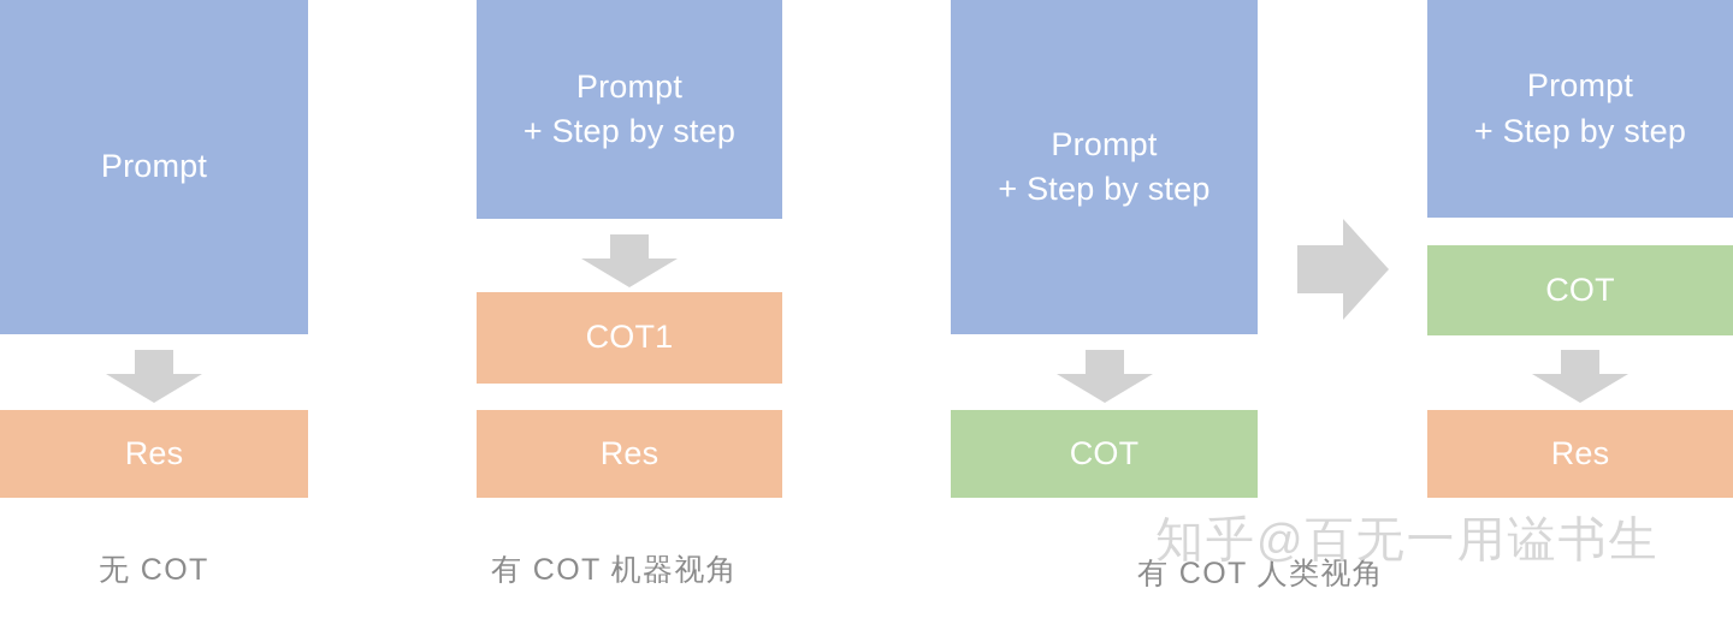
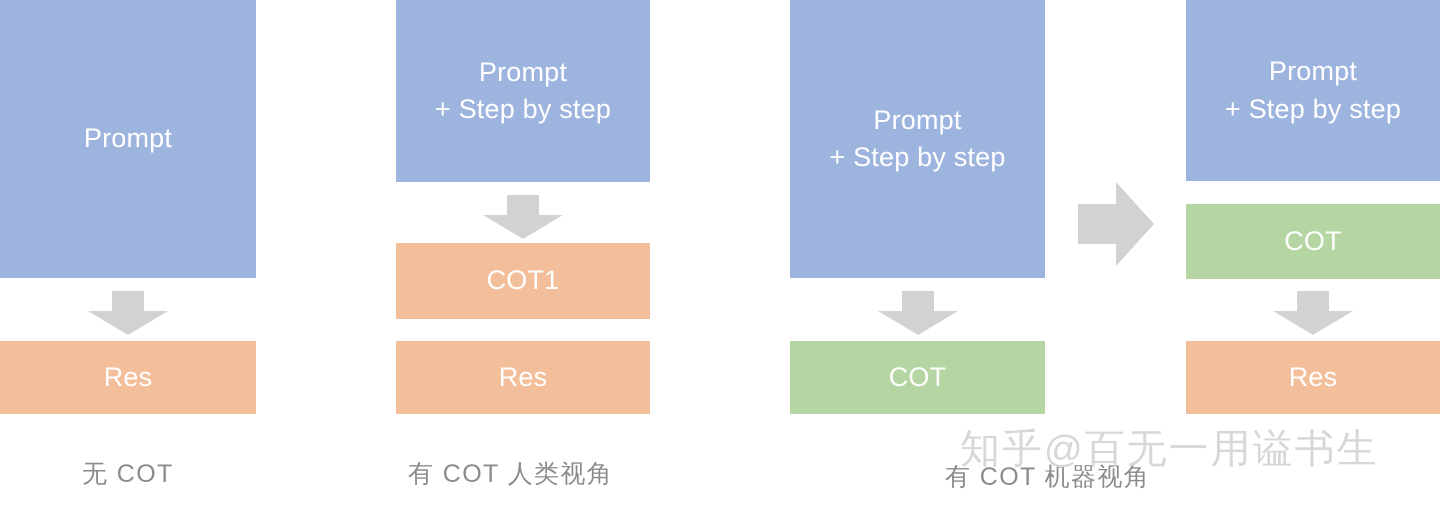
  Prompt
  Res
  无 COT
  Prompt
  + Step by step
  COT1
  Res
- 有 COT 机器视角
+ 有 COT 人类视角
  Prompt
  + Step by step
  COT
- 有 COT 人类视角
+ 有 COT 机器视角
  Prompt
  + Step by step
  COT
  Res
  知乎@百无一用谥书生
